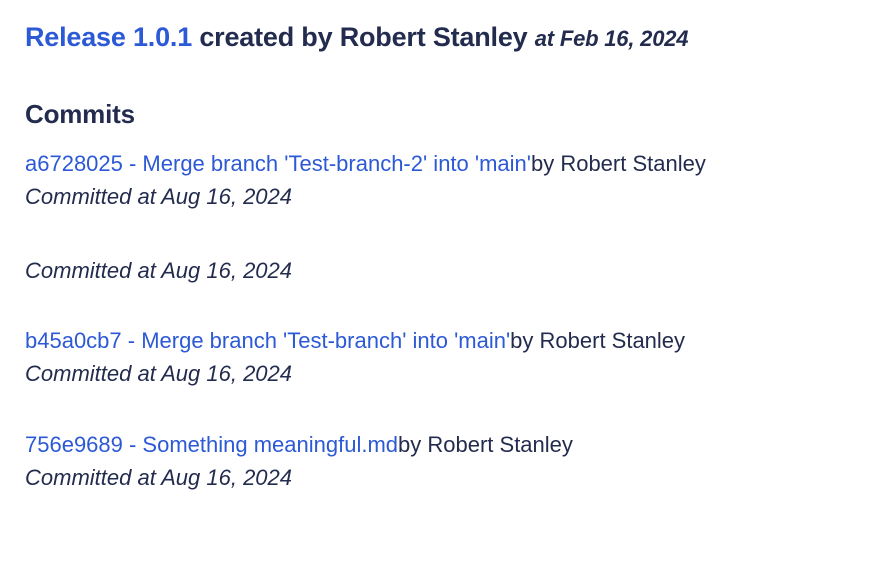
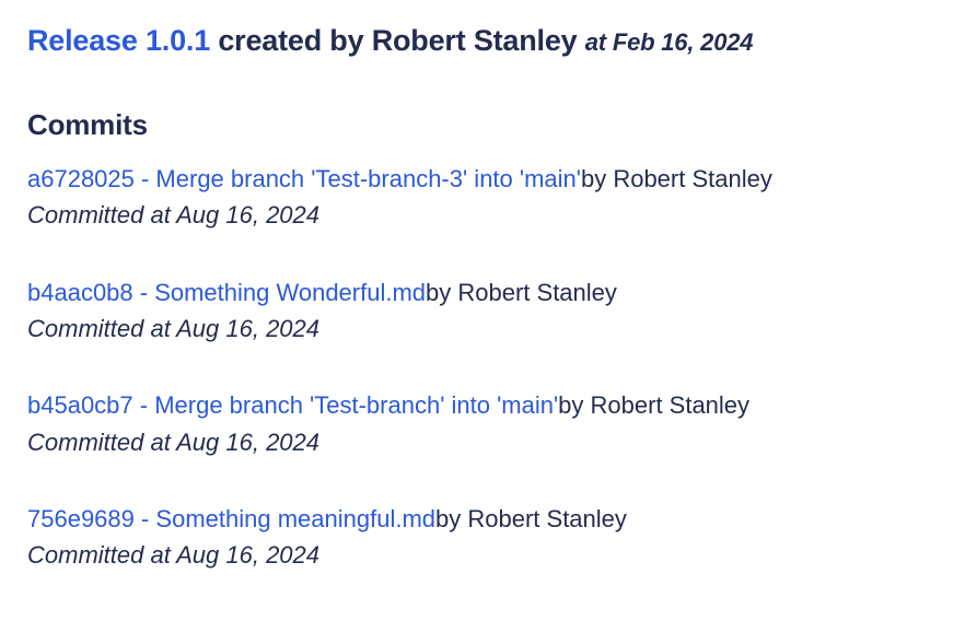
  Release 1.0.1 created by Robert Stanley at Feb 16, 2024
  Commits
- a6728025 - Merge branch 'Test-branch-2' into 'main'by Robert Stanley
+ a6728025 - Merge branch 'Test-branch-3' into 'main'by Robert Stanley
  Committed at Aug 16, 2024
+ b4aac0b8 - Something Wonderful.mdby Robert Stanley
  Committed at Aug 16, 2024
  b45a0cb7 - Merge branch 'Test-branch' into 'main'by Robert Stanley
  Committed at Aug 16, 2024
  756e9689 - Something meaningful.mdby Robert Stanley
  Committed at Aug 16, 2024
